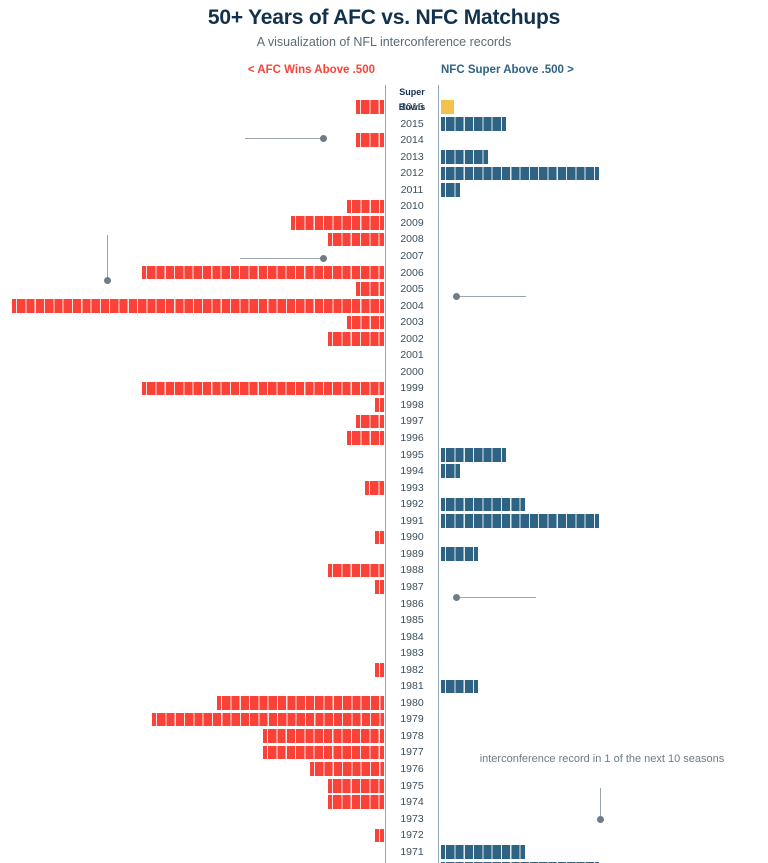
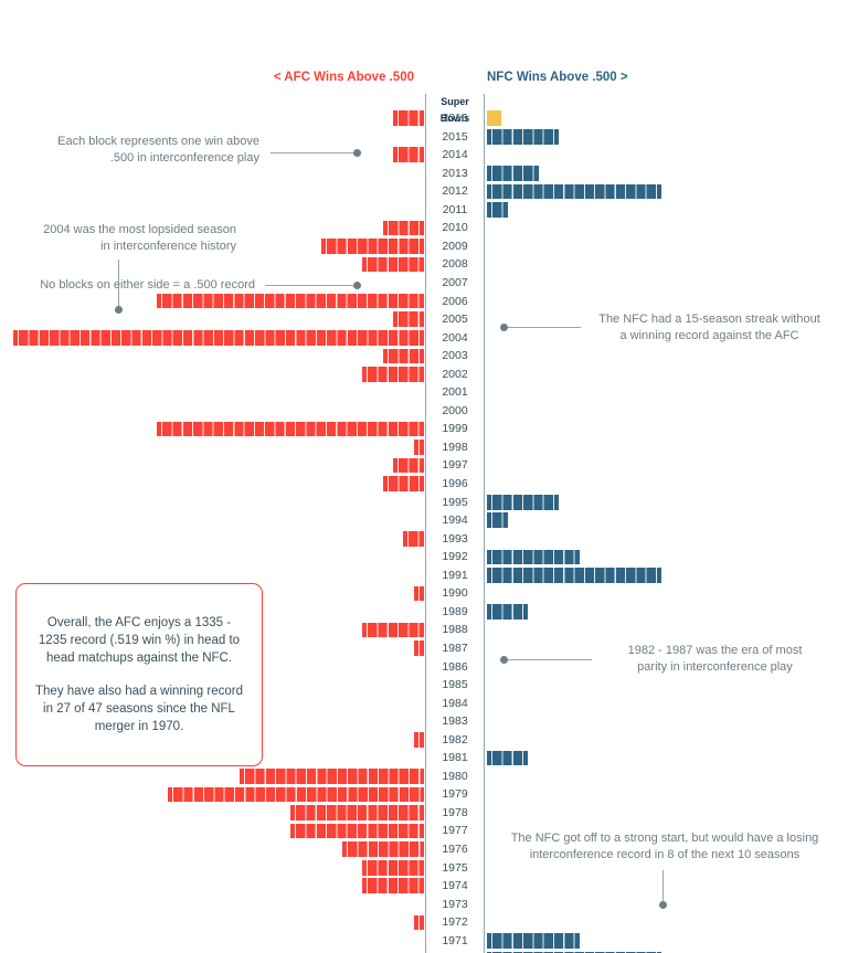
- 50+ Years of AFC vs. NFC Matchups
- A visualization of NFL interconference records
  < AFC Wins Above .500
- NFC Super Above .500 >
+ NFC Wins Above .500 >
  Super Bowls
  2016
  2015
  2014
  2013
  2012
  2011
  2010
  2009
  2008
  2007
  2006
  2005
  2004
  2003
  2002
  2001
  2000
  1999
  1998
  1997
  1996
  1995
  1994
  1993
  1992
  1991
  1990
  1989
  1988
  1987
  1986
  1985
  1984
  1983
  1982
  1981
  1980
  1979
  1978
  1977
  1976
  1975
  1974
  1973
  1972
  1971
+ Each block represents one win above
+ .500 in interconference play
+ 2004 was the most lopsided season
+ in interconference history
+ No blocks on either side = a .500 record
+ The NFC had a 15-season streak without
+ a winning record against the AFC
+ 1982 - 1987 was the era of most
+ parity in interconference play
+ The NFC got off to a strong start, but would have a losing
- interconference record in 1 of the next 10 seasons
+ interconference record in 8 of the next 10 seasons
+ Overall, the AFC enjoys a 1335 - 1235 record (.519 win %) in head to head matchups against the NFC.
+ They have also had a winning record in 27 of 47 seasons since the NFL merger in 1970.
